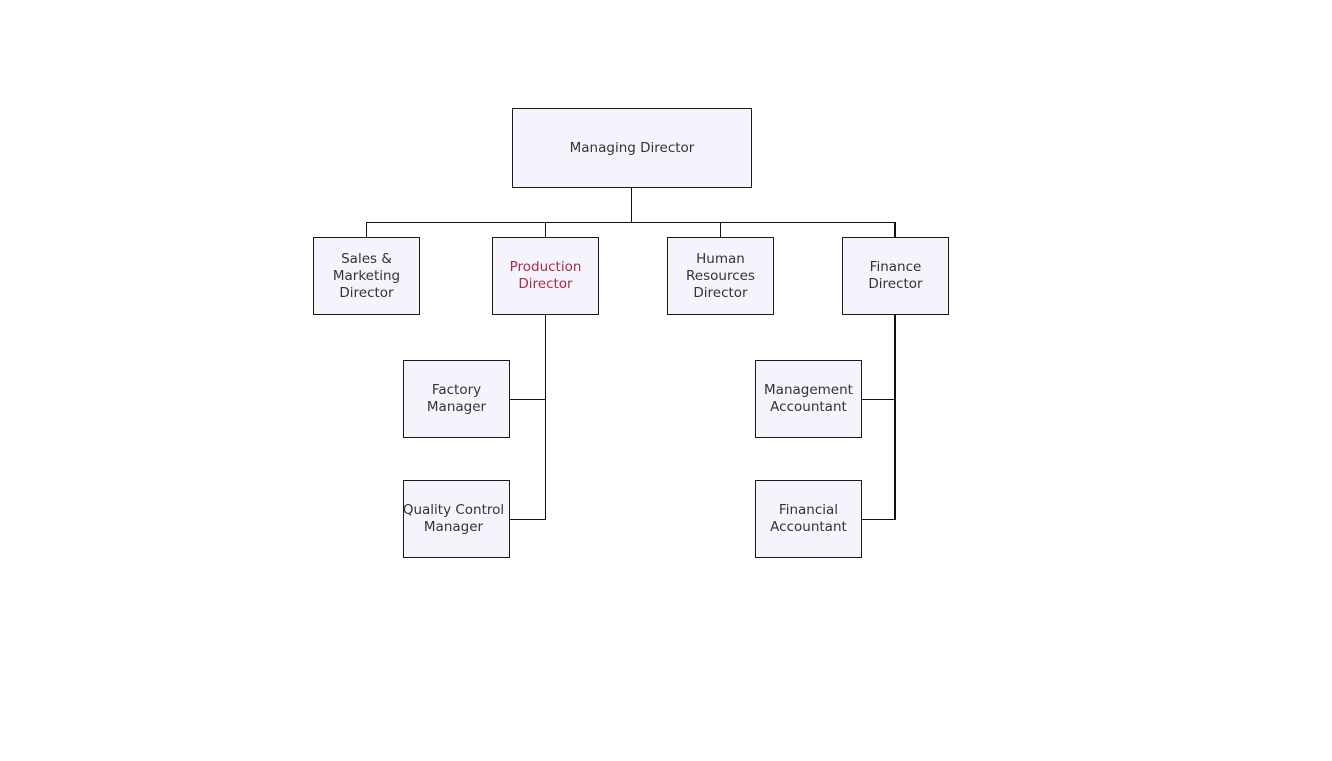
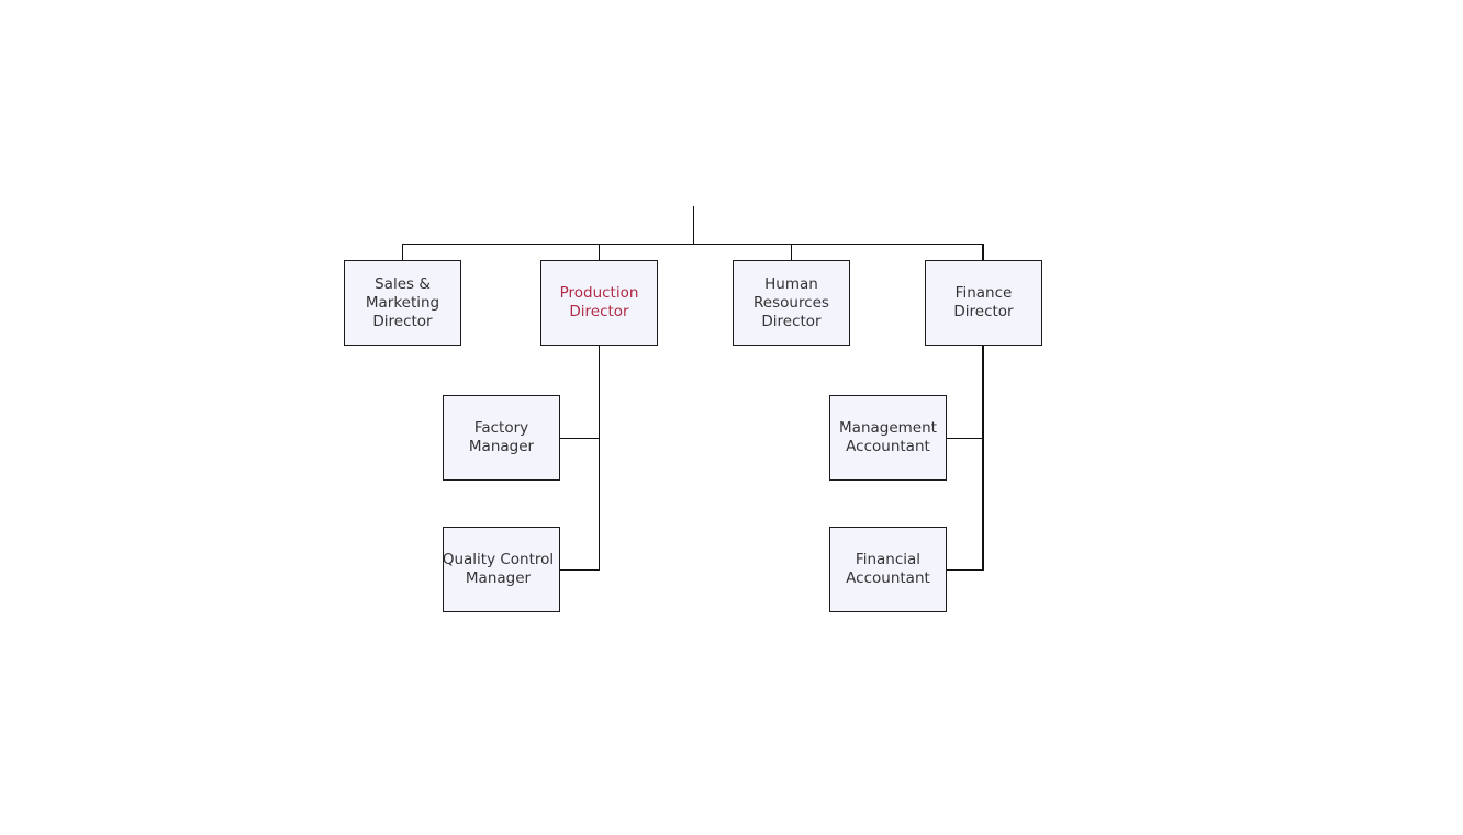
- Managing Director
  Sales &
  Marketing
  Director
  Production
  Director
  Human
  Resources
  Director
  Finance
  Director
  Factory
  Manager
  Quality Control
  Manager
  Management
  Accountant
  Financial
  Accountant
